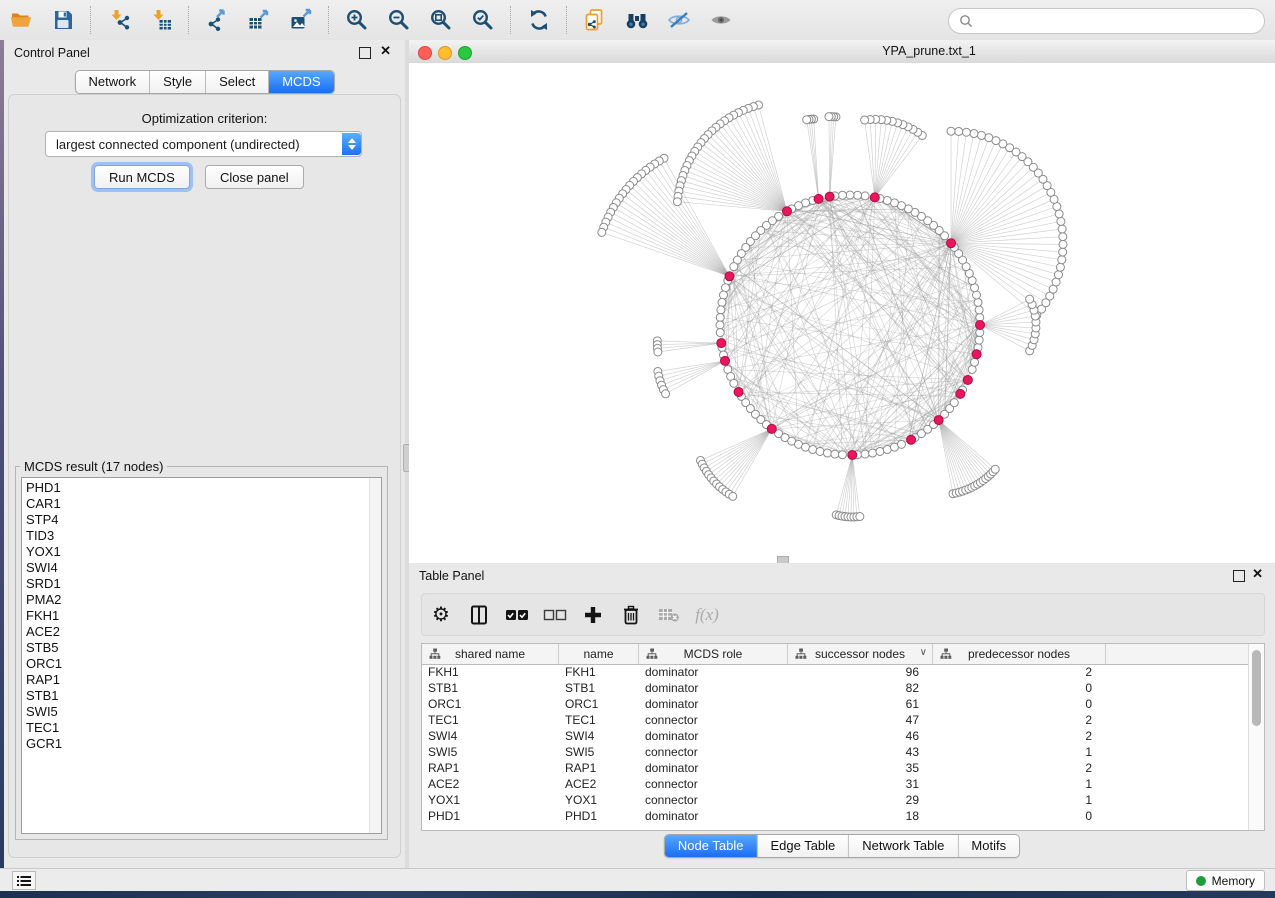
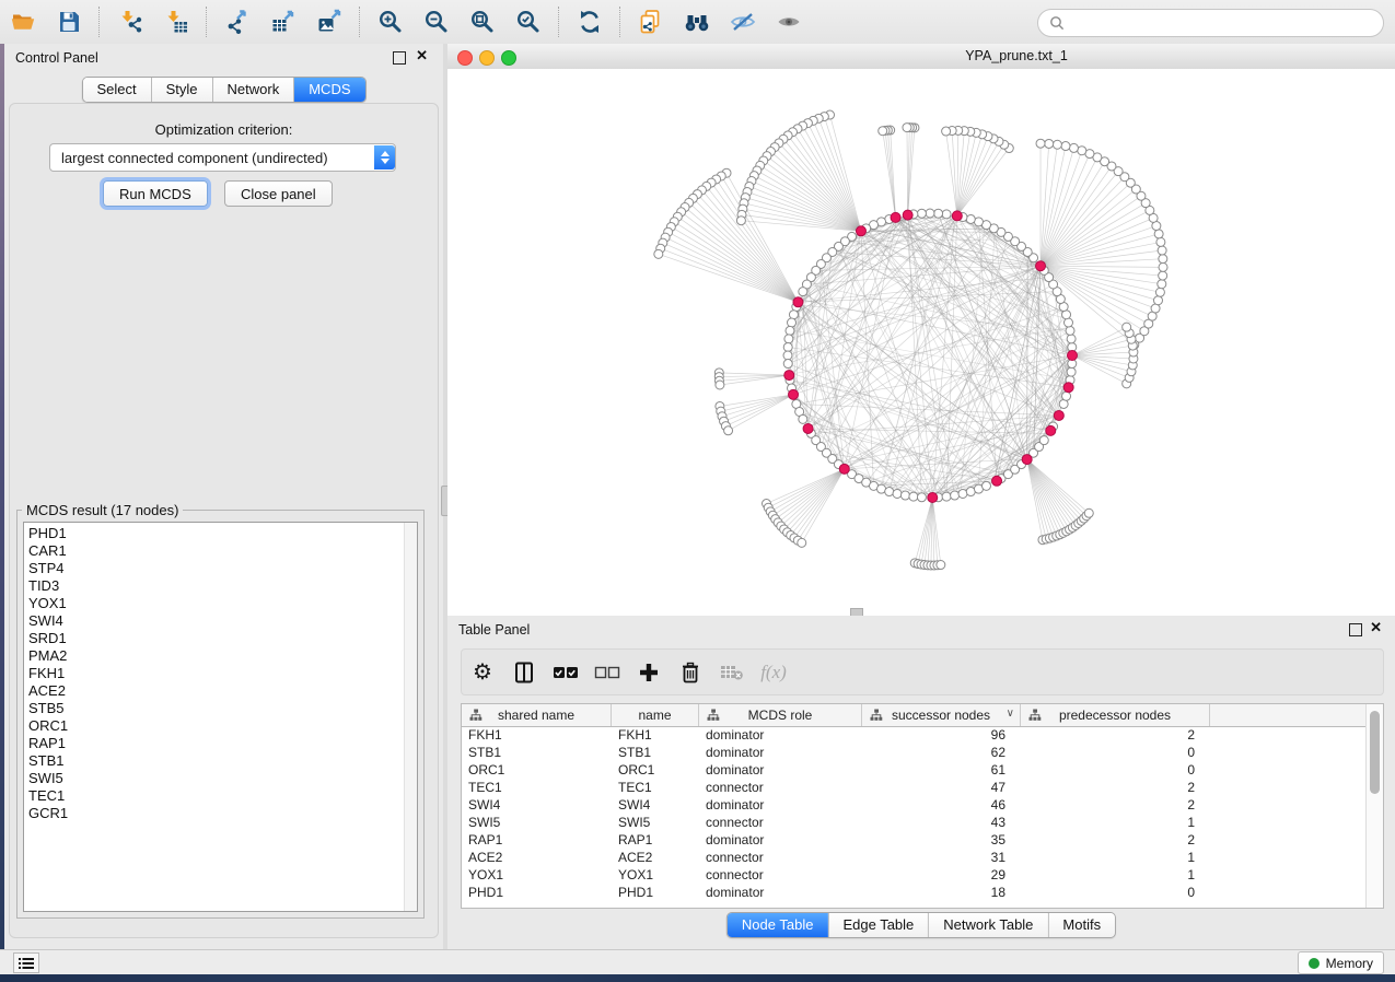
  Control Panel
  ✕
- Network
+ Select
  Style
- Select
+ Network
  MCDS
  Optimization criterion:
  largest connected component (undirected)
  Run MCDS
  Close panel
  MCDS result (17 nodes)
  PHD1
  CAR1
  STP4
  TID3
  YOX1
  SWI4
  SRD1
  PMA2
  FKH1
  ACE2
  STB5
  ORC1
  RAP1
  STB1
  SWI5
  TEC1
  GCR1
  YPA_prune.txt_1
  Table Panel
  ✕
  ⚙
  f(x)
  shared name
  name
  MCDS role
  successor nodes
  ∨
  predecessor nodes
  FKH1
  FKH1
  dominator
  96
  2
  STB1
  STB1
  dominator
- 82
+ 62
  0
  ORC1
  ORC1
  dominator
  61
  0
  TEC1
  TEC1
  connector
  47
  2
  SWI4
  SWI4
  dominator
  46
  2
  SWI5
  SWI5
  connector
  43
  1
  RAP1
  RAP1
  dominator
  35
  2
  ACE2
  ACE2
  connector
  31
  1
  YOX1
  YOX1
  connector
  29
  1
  PHD1
  PHD1
  dominator
  18
  0
  Node Table
  Edge Table
  Network Table
  Motifs
  Memory
